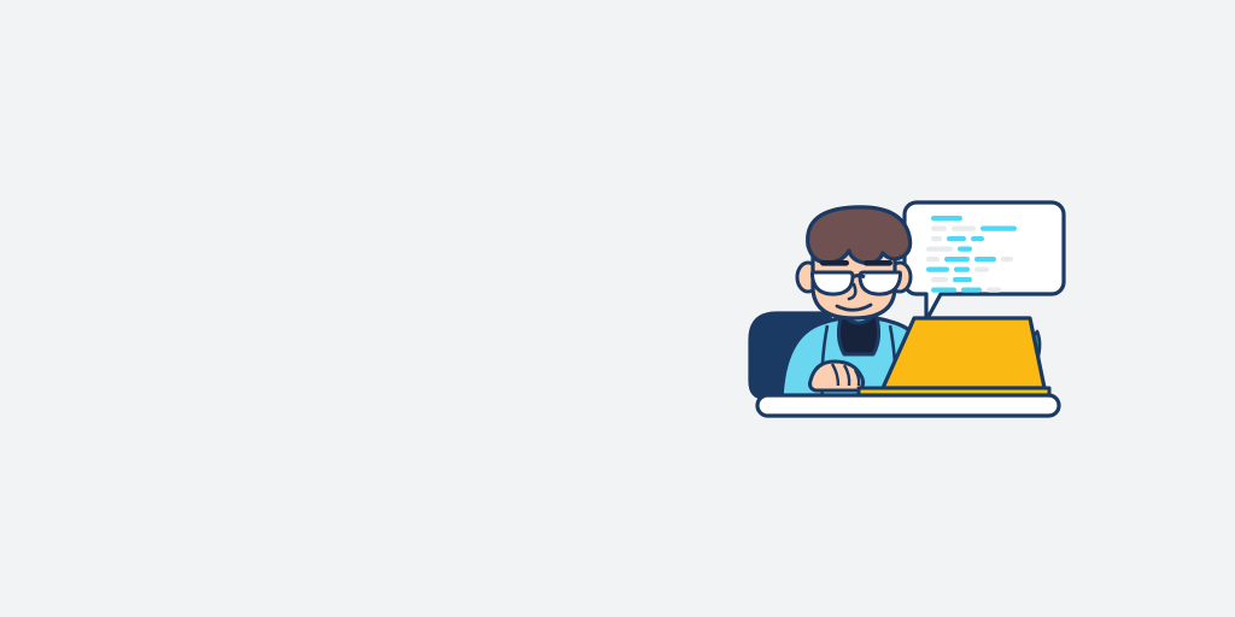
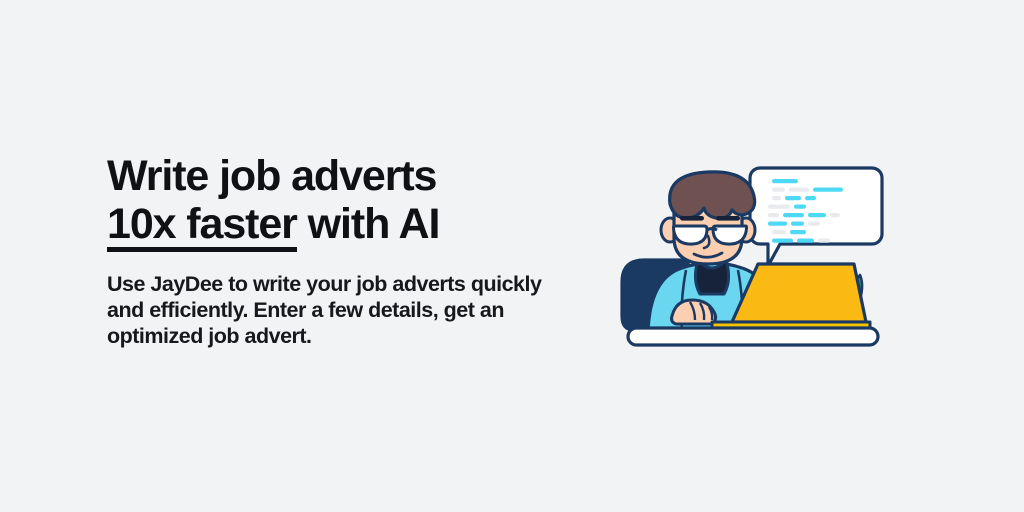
+ Write job adverts
+ 10x faster with AI
+ Use JayDee to write your job adverts quickly and efficiently. Enter a few details, get an optimized job advert.
